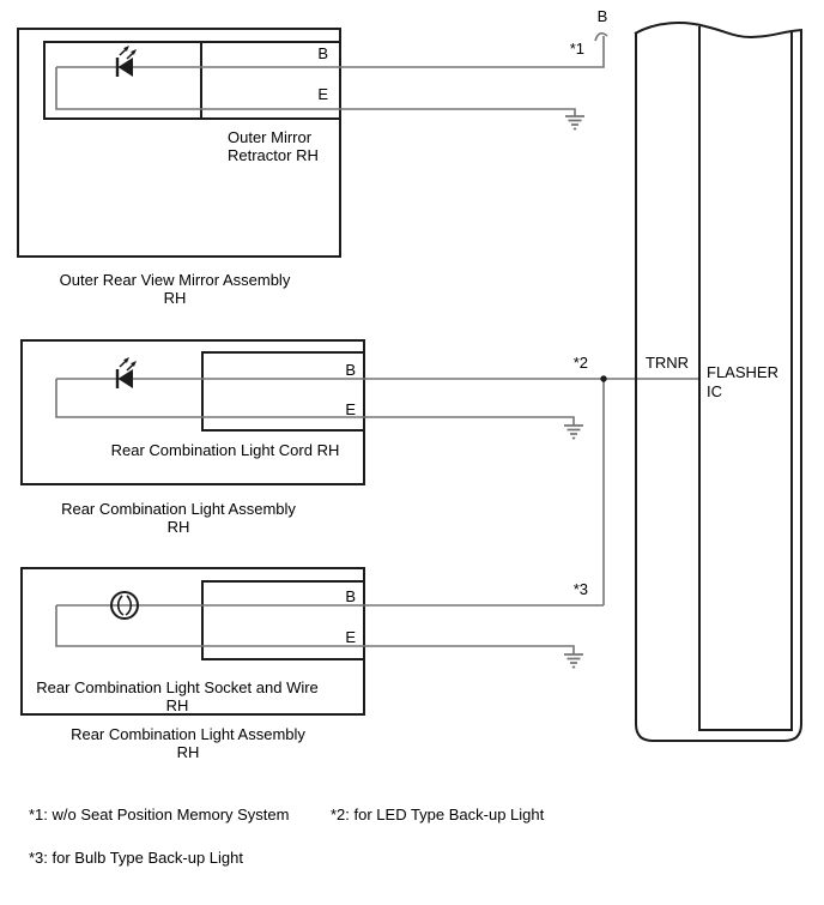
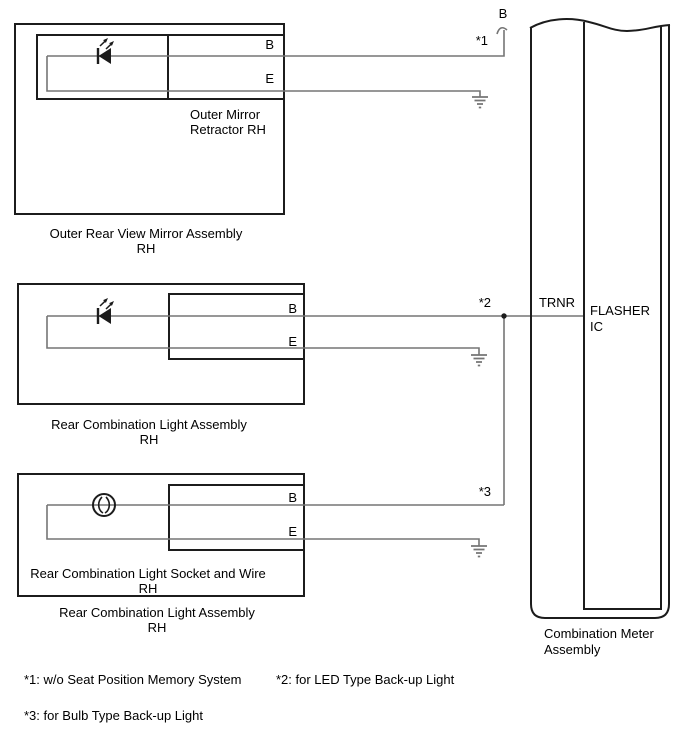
  Outer Mirror Retractor RH
  B
  E
  Outer Rear View Mirror Assembly RH
- Rear Combination Light Cord RH
  B
  E
  Rear Combination Light Assembly RH
  Rear Combination Light Socket and Wire RH
  B
  E
  Rear Combination Light Assembly RH
  TRNR
  FLASHER IC
+ Combination Meter Assembly
  B
  *1
  *2
  *3
  *1: w/o Seat Position Memory System
  *2: for LED Type Back-up Light
  *3: for Bulb Type Back-up Light
